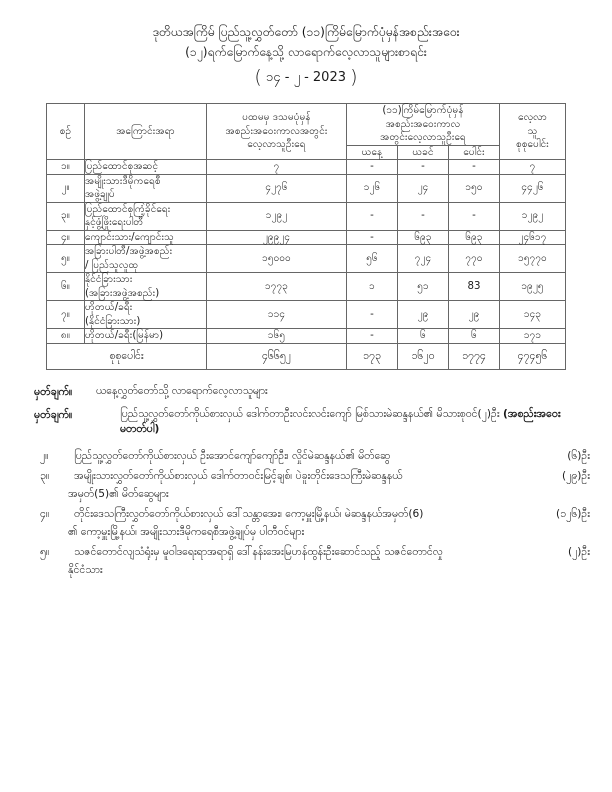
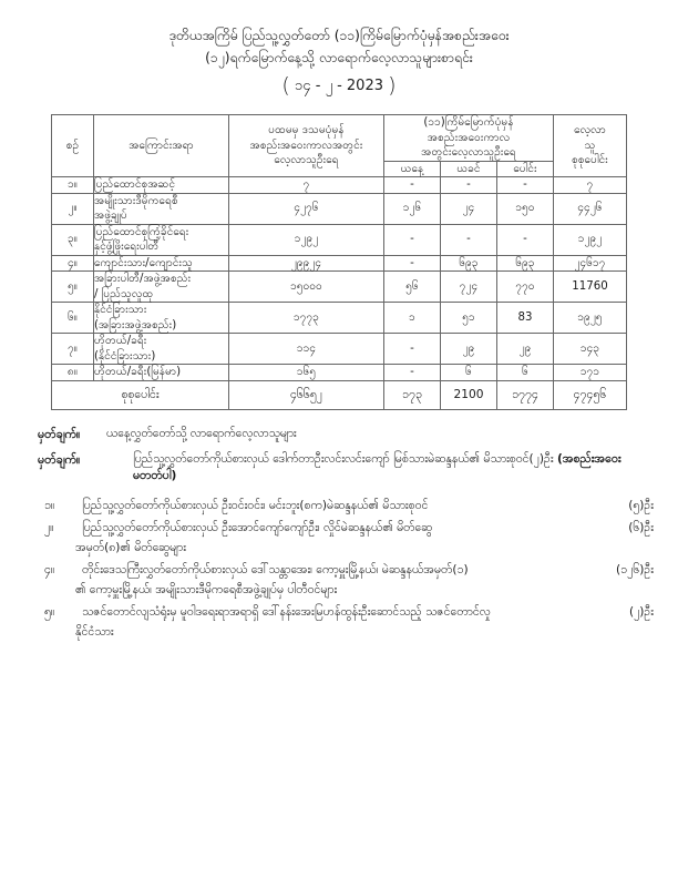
  ဒုတိယအကြိမ် ပြည်သူ့လွှတ်တော် (၁၁)ကြိမ်မြောက်ပုံမှန်အစည်းအဝေး
  (၁၂)ရက်မြောက်နေ့သို့ လာရောက်လေ့လာသူများစာရင်း
  ( ၁၄ - ၂ - 2023 )
  စဉ်	အကြောင်းအရာ	ပထမမှ ဒသမပုံမှန် အစည်းအဝေးကာလအတွင်း လေ့လာသူဦးရေ	(၁၁)ကြိမ်မြောက်ပုံမှန် အစည်းအဝေးကာလ အတွင်းလေ့လာသူဦးရေ	လေ့လာ သူ စုစုပေါင်း
  ယနေ့	ယခင်	ပေါင်း
  ၁။	ပြည်ထောင်စုအဆင့်	၇	-	-	-	၇
  ၂။	အမျိုးသားဒီမိုကရေစီ အဖွဲ့ချုပ်	၄၂၇၆	၁၂၆	၂၄	၁၅၀	၄၄၂၆
  ၃။	ပြည်ထောင်စုကြံ့ခိုင်ရေး နှင့်ဖွံ့ဖြိုးရေးပါတီ	၁၂၉၂	-	-	-	၁၂၉၂
  ၄။	ကျောင်းသား/ကျောင်းသူ	၂၉၉၂၄	-	၆၉၃	၆၉၃	၂၄၆၁၇
- ၅။	အခြားပါတီ/အဖွဲ့အစည်း / ပြည်သူလူထု	၁၅၀၀၀	၅၆	၇၂၄	၇၇၀	၁၅၇၇၀
+ ၅။	အခြားပါတီ/အဖွဲ့အစည်း / ပြည်သူလူထု	၁၅၀၀၀	၅၆	၇၂၄	၇၇၀	11760
  ၆။	နိုင်ငံခြားသား (အခြားအဖွဲ့အစည်း)	၁၇၇၃	၁	၅၁	83	၁၉၂၅
  ၇။	ဟိုတယ်/ခရီး (နိုင်ငံခြားသား)	၁၁၄	-	၂၉	၂၉	၁၄၃
  ၈။	ဟိုတယ်/ခရီး(မြန်မာ)	၁၆၅	-	၆	၆	၁၇၁
- စုစုပေါင်း	၄၆၆၅၂	၁၇၃	၁၆၂၀	၁၇၇၄	၄၇၄၅၆
+ စုစုပေါင်း	၄၆၆၅၂	၁၇၃	2100	၁၇၇၄	၄၇၄၅၆
  မှတ်ချက်။
  ယနေ့လွှတ်တော်သို့ လာရောက်လေ့လာသူများ
  မှတ်ချက်။
  ပြည်သူ့လွှတ်တော်ကိုယ်စားလှယ် ဒေါက်တာဦးလင်းလင်းကျော် မြစ်သားမဲဆန္ဒနယ်၏ မိသားစုဝင်(၂)ဦး (အစည်းအဝေးမတတ်ပါ)
+ ၁။
+ ပြည်သူ့လွှတ်တော်ကိုယ်စားလှယ် ဦးဝင်းဝင်း၊ မင်းဘူး(စက)မဲဆန္ဒနယ်၏ မိသားစုဝင်
+ (၅)ဦး
  ၂။
  ပြည်သူ့လွှတ်တော်ကိုယ်စားလှယ် ဦးအောင်ကျော်ကျော်ဦး၊ လှိုင်မဲဆန္ဒနယ်၏ မိတ်ဆွေ
  (၆)ဦး
- ၃။
- အမျိုးသားလွှတ်တော်ကိုယ်စားလှယ် ဒေါက်တာဝင်းမြင့်ချစ်၊ ပဲခူးတိုင်းဒေသကြီးမဲဆန္ဒနယ်
- (၂၉)ဦး
- အမှတ်(5)၏ မိတ်ဆွေများ
+ အမှတ်(၈)၏ မိတ်ဆွေများ
  ၄။
- တိုင်းဒေသကြီးလွှတ်တော်ကိုယ်စားလှယ် ဒေါ်သန္တာအေး၊ ကော့မှူးမြို့နယ်၊ မဲဆန္ဒနယ်အမှတ်(6)
+ တိုင်းဒေသကြီးလွှတ်တော်ကိုယ်စားလှယ် ဒေါ်သန္တာအေး၊ ကော့မှူးမြို့နယ်၊ မဲဆန္ဒနယ်အမှတ်(၁)
  (၁၂၆)ဦး
  ၏ ကော့မှူးမြို့နယ်၊ အမျိုးသားဒီမိုကရေစီအဖွဲ့ချုပ်မှ ပါတီဝင်များ
  ၅။
  သဇင်တောင်လျသံရုံးမှ မူဝါဒရေးရာအရာရှိ ဒေါ်နန်းအေးမြဟန်ထွန်းဦးဆောင်သည့် သဇင်တောင်လှု
  (၂)ဦး
  နိုင်ငံသား
